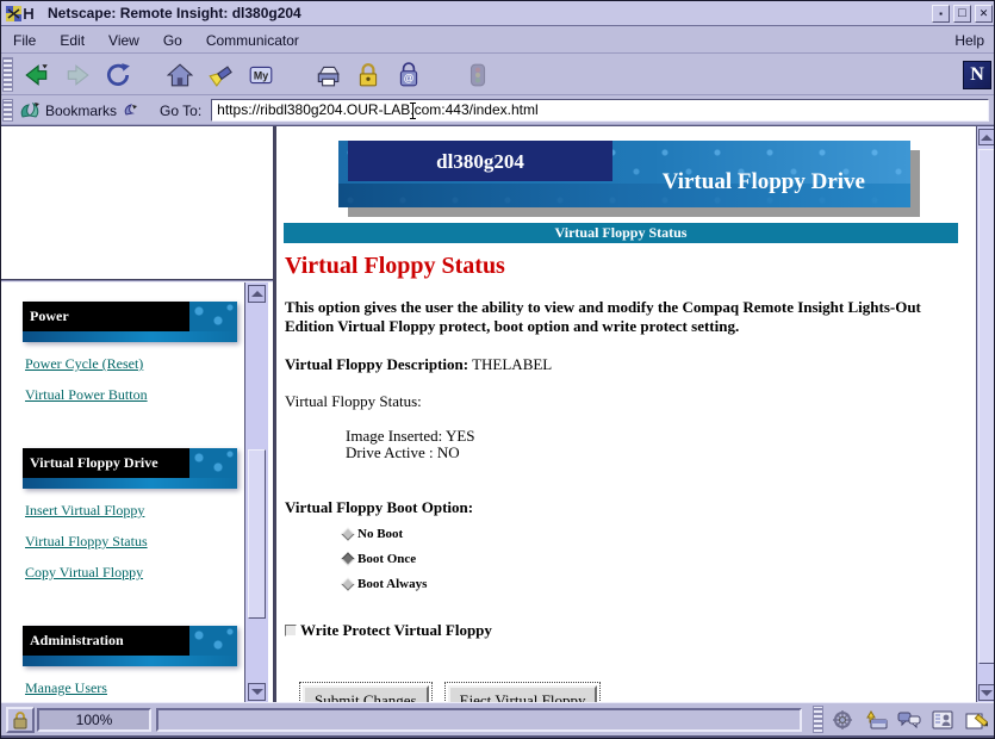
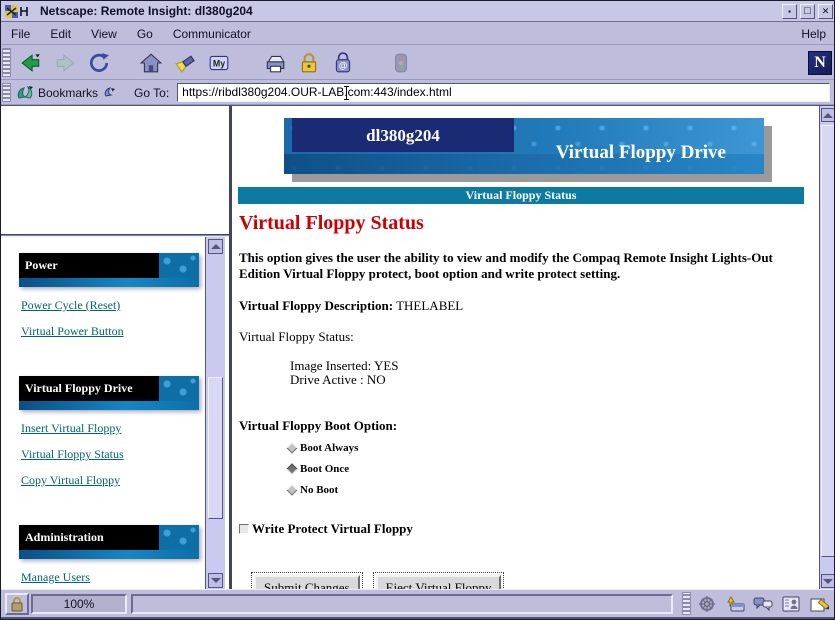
  Netscape: Remote Insight: dl380g204
  File
  Edit
  View
  Go
  Communicator
  Help
  My
  @
  N
  Bookmarks
  Go To:
  https://ribdl380g204.OUR-LABcom:443/index.html
  Power
  Power Cycle (Reset)
  Virtual Power Button
  Virtual Floppy Drive
  Insert Virtual Floppy
  Virtual Floppy Status
  Copy Virtual Floppy
  Administration
  Manage Users
  dl380g204
  Virtual Floppy Drive
  Virtual Floppy Status
  Virtual Floppy Status
  This option gives the user the ability to view and modify the Compaq Remote Insight Lights-Out Edition Virtual Floppy protect, boot option and write protect setting.
  Virtual Floppy Description: THELABEL
  Virtual Floppy Status:
  Image Inserted: YES
  Drive Active : NO
  Virtual Floppy Boot Option:
- No Boot
+ Boot Always
  Boot Once
- Boot Always
+ No Boot
  Write Protect Virtual Floppy
  Submit Changes
  Eject Virtual Floppy
  100%
